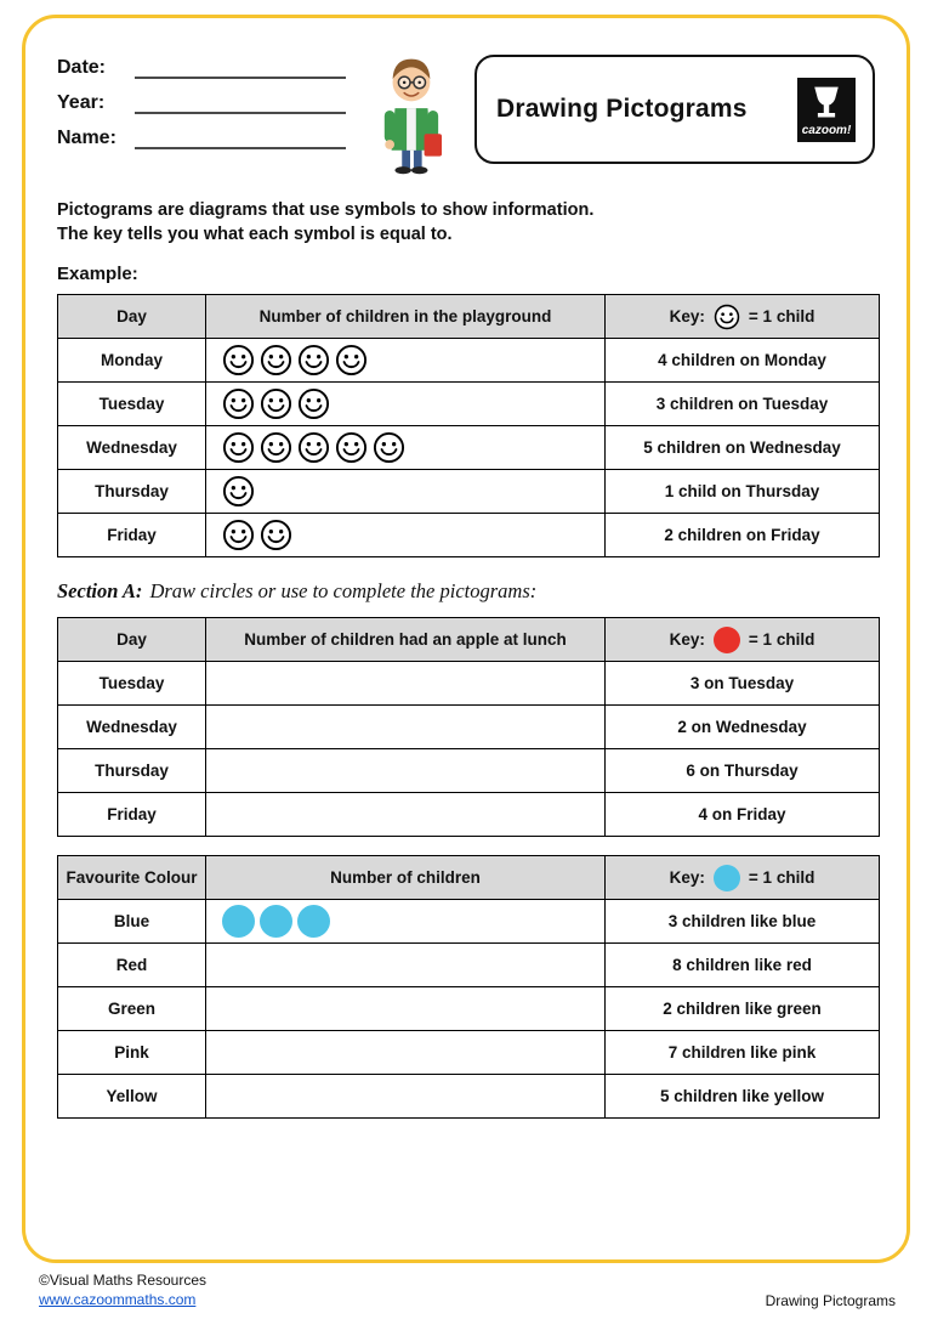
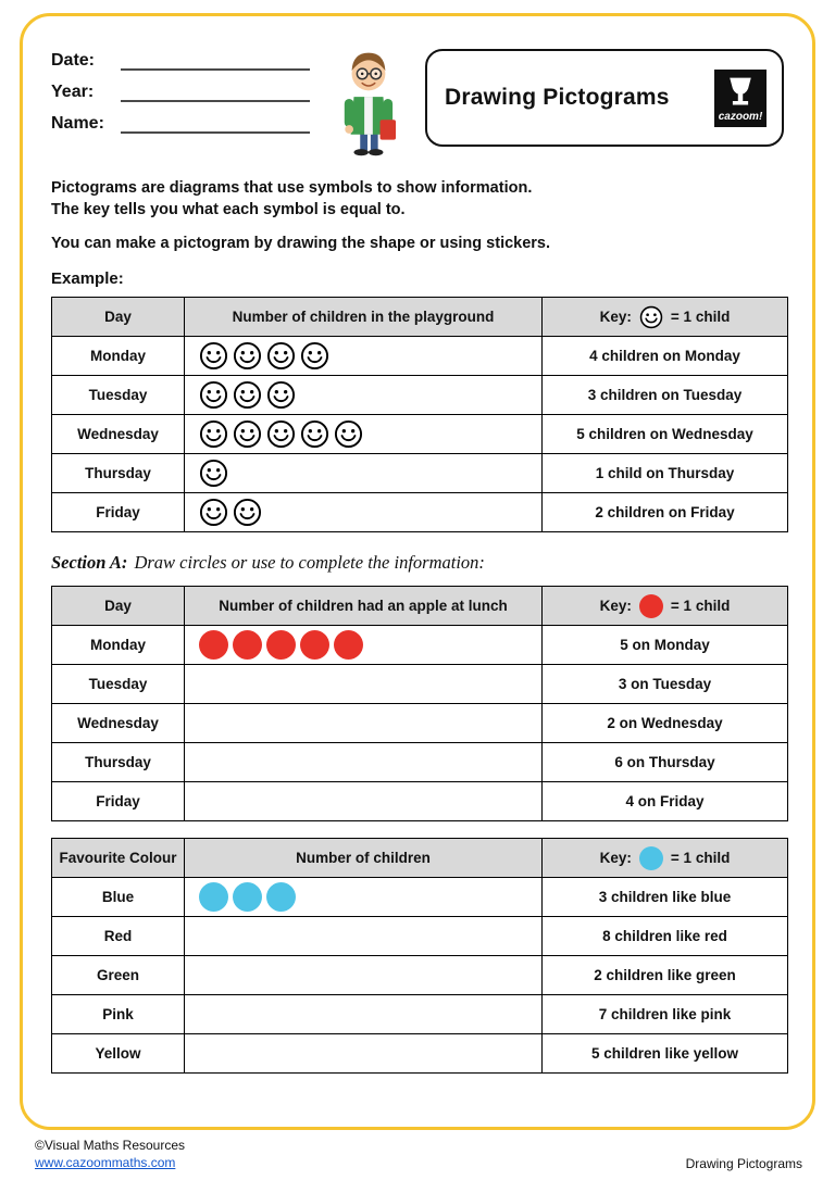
  Date:
  Year:
  Name:
  Drawing Pictograms
  cazoom!
  Pictograms are diagrams that use symbols to show information.
  The key tells you what each symbol is equal to.
+ You can make a pictogram by drawing the shape or using stickers.
  Example:
  Day	Number of children in the playground	Key: = 1 child
  Monday		4 children on Monday
  Tuesday		3 children on Tuesday
  Wednesday		5 children on Wednesday
  Thursday		1 child on Thursday
  Friday		2 children on Friday
- Section A: Draw circles or use to complete the pictograms:
+ Section A: Draw circles or use to complete the information:
  Day	Number of children had an apple at lunch	Key: = 1 child
+ Monday		5 on Monday
  Tuesday		3 on Tuesday
  Wednesday		2 on Wednesday
  Thursday		6 on Thursday
  Friday		4 on Friday
  Favourite Colour	Number of children	Key: = 1 child
  Blue		3 children like blue
  Red		8 children like red
  Green		2 children like green
  Pink		7 children like pink
  Yellow		5 children like yellow
  ©Visual Maths Resources
  www.cazoommaths.com
  Drawing Pictograms
